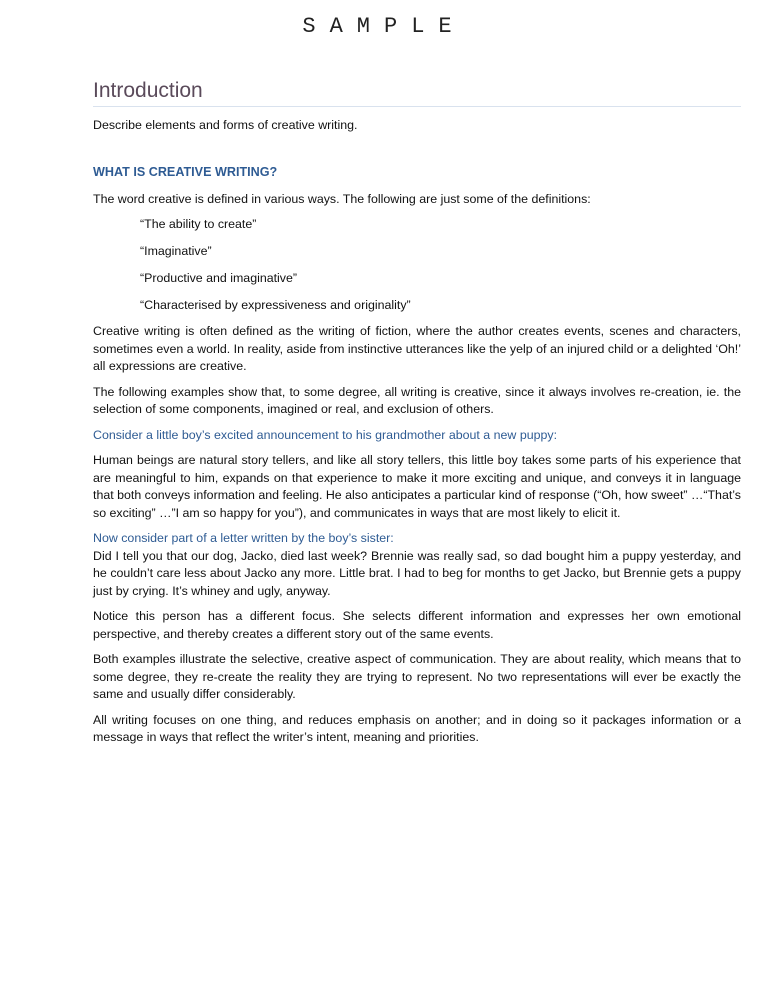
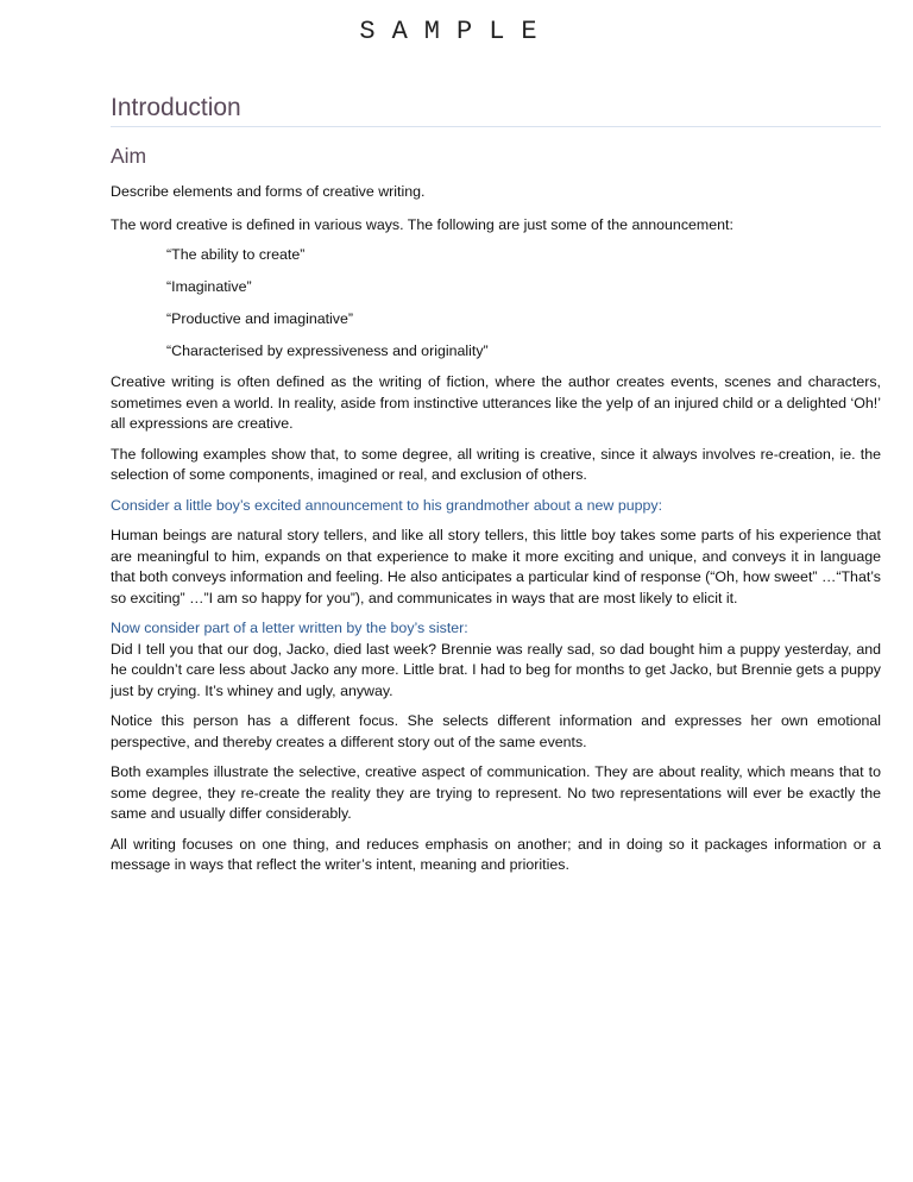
  SAMPLE
  Introduction
+ Aim
  Describe elements and forms of creative writing.
- WHAT IS CREATIVE WRITING?
- The word creative is defined in various ways. The following are just some of the definitions:
+ The word creative is defined in various ways. The following are just some of the announcement:
  “The ability to create”
  “Imaginative”
  “Productive and imaginative”
  “Characterised by expressiveness and originality”
  Creative writing is often defined as the writing of fiction, where the author creates events, scenes and characters, sometimes even a world. In reality, aside from instinctive utterances like the yelp of an injured child or a delighted ‘Oh!’ all expressions are creative.
  The following examples show that, to some degree, all writing is creative, since it always involves re-creation, ie. the selection of some components, imagined or real, and exclusion of others.
  Consider a little boy’s excited announcement to his grandmother about a new puppy:
  Human beings are natural story tellers, and like all story tellers, this little boy takes some parts of his experience that are meaningful to him, expands on that experience to make it more exciting and unique, and conveys it in language that both conveys information and feeling. He also anticipates a particular kind of response (“Oh, how sweet” …“That’s so exciting” …”I am so happy for you”), and communicates in ways that are most likely to elicit it.
  Now consider part of a letter written by the boy’s sister:
  Did I tell you that our dog, Jacko, died last week? Brennie was really sad, so dad bought him a puppy yesterday, and he couldn’t care less about Jacko any more. Little brat. I had to beg for months to get Jacko, but Brennie gets a puppy just by crying. It’s whiney and ugly, anyway.
  Notice this person has a different focus. She selects different information and expresses her own emotional perspective, and thereby creates a different story out of the same events.
  Both examples illustrate the selective, creative aspect of communication. They are about reality, which means that to some degree, they re-create the reality they are trying to represent. No two representations will ever be exactly the same and usually differ considerably.
  All writing focuses on one thing, and reduces emphasis on another; and in doing so it packages information or a message in ways that reflect the writer’s intent, meaning and priorities.
